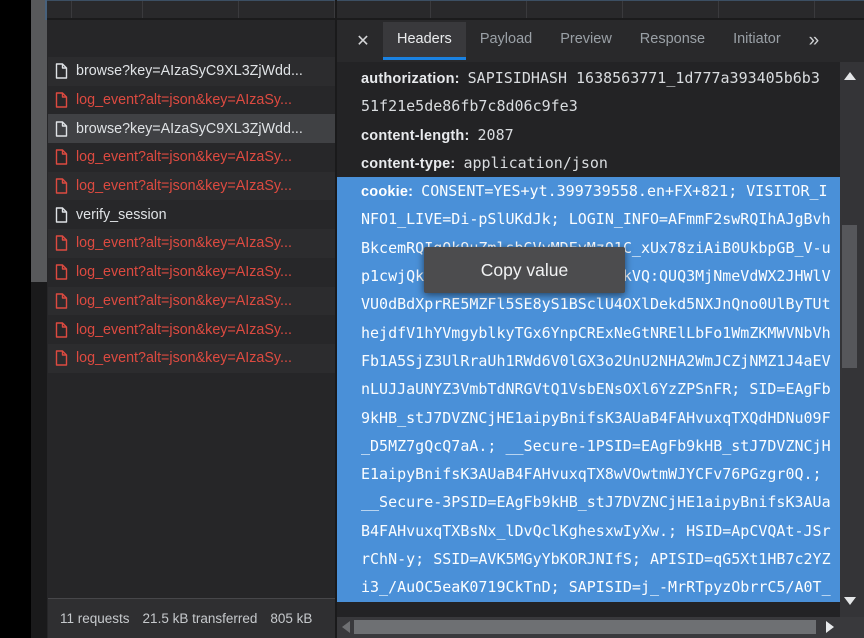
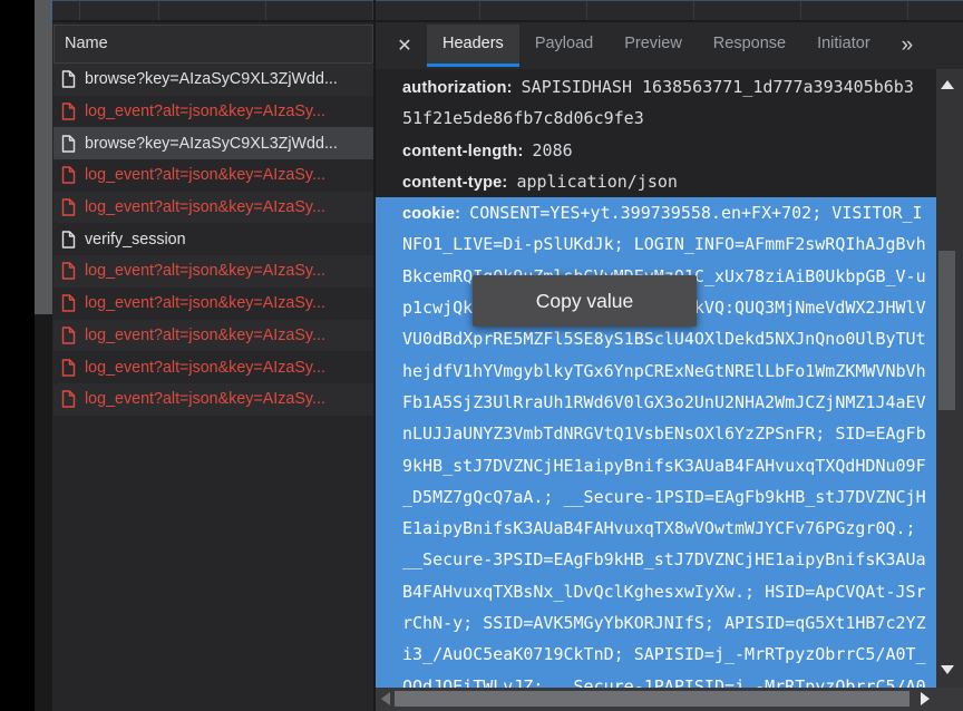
+ Name
  browse?key=AIzaSyC9XL3ZjWdd...
  log_event?alt=json&key=AIzaSy...
  browse?key=AIzaSyC9XL3ZjWdd...
  log_event?alt=json&key=AIzaSy...
  log_event?alt=json&key=AIzaSy...
  verify_session
  log_event?alt=json&key=AIzaSy...
  log_event?alt=json&key=AIzaSy...
  log_event?alt=json&key=AIzaSy...
  log_event?alt=json&key=AIzaSy...
  log_event?alt=json&key=AIzaSy...
- 11 requests
- 21.5 kB transferred
- 805 kB
  ✕
  Headers
  Payload
  Preview
  Response
  Initiator
  »
  authorization: SAPISIDHASH 1638563771_1d777a393405b6b3
  51f21e5de86fb7c8d06c9fe3
- content-length: 2087
+ content-length: 2086
  content-type: application/json
- cookie: CONSENT=YES+yt.399739558.en+FX+821; VISITOR_I
+ cookie: CONSENT=YES+yt.399739558.en+FX+702; VISITOR_I
  NFO1_LIVE=Di-pSlUKdJk; LOGIN_INFO=AFmmF2swRQIhAJgBvh
  VU0dBdXprRE5MZFl5SE8yS1BSclU4OXlDekd5NXJnQno0UlByTUt
  hejdfV1hYVmgyblkyTGx6YnpCRExNeGtNRElLbFo1WmZKMWVNbVh
  Fb1A5SjZ3UlRraUh1RWd6V0lGX3o2UnU2NHA2WmJCZjNMZ1J4aEV
  nLUJJaUNYZ3VmbTdNRGVtQ1VsbENsOXl6YzZPSnFR; SID=EAgFb
  9kHB_stJ7DVZNCjHE1aipyBnifsK3AUaB4FAHvuxqTXQdHDNu09F
  _D5MZ7gQcQ7aA.; __Secure-1PSID=EAgFb9kHB_stJ7DVZNCjH
  E1aipyBnifsK3AUaB4FAHvuxqTX8wVOwtmWJYCFv76PGzgr0Q.;
  __Secure-3PSID=EAgFb9kHB_stJ7DVZNCjHE1aipyBnifsK3AUa
  B4FAHvuxqTXBsNx_lDvQclKghesxwIyXw.; HSID=ApCVQAt-JSr
  rChN-y; SSID=AVK5MGyYbKORJNIfS; APISID=qG5Xt1HB7c2YZ
  i3_/AuOC5eaK0719CkTnD; SAPISID=j_-MrRTpyzObrrC5/A0T_
+ QOdJQEiTWLvJZ; __Secure-1PAPISID=j_-MrRTpyzObrrC5/A0
  Copy value
